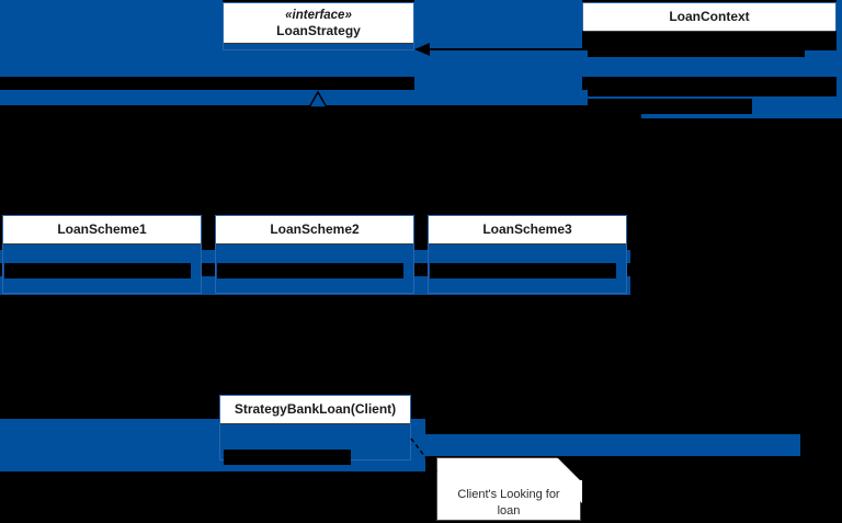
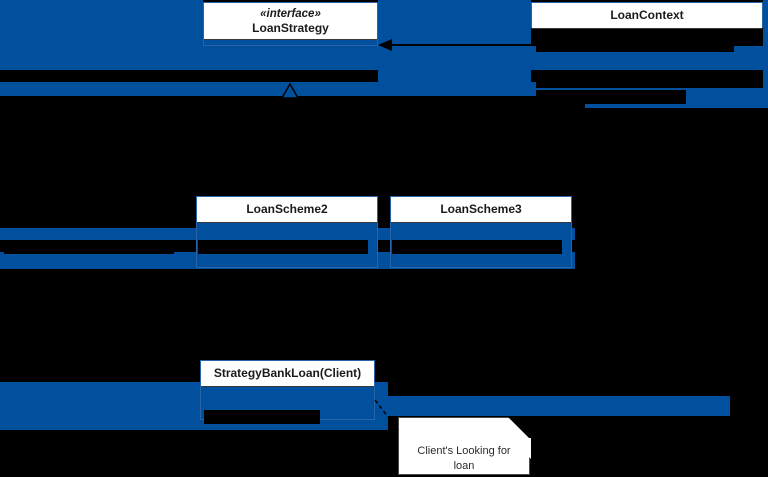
  «interface»
  LoanStrategy
  LoanContext
- LoanScheme1
  LoanScheme2
  LoanScheme3
  StrategyBankLoan(Client)
  Client's Looking for loan
